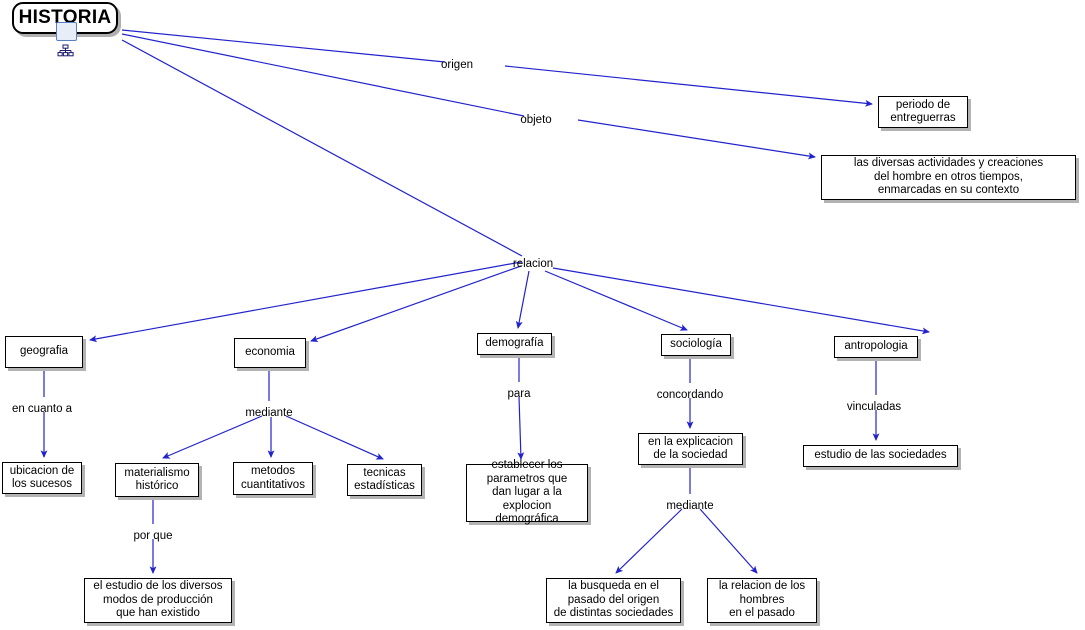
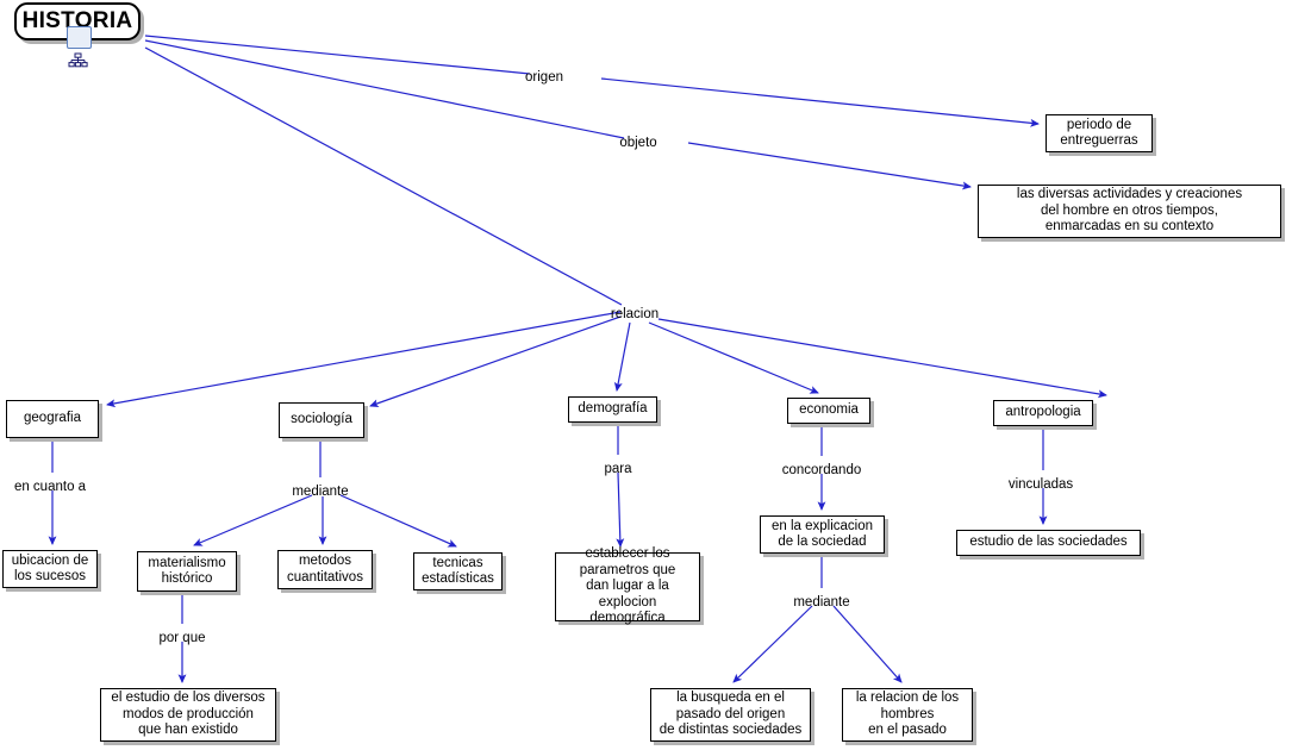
  HISTORIA
  periodo de
  entreguerras
  las diversas actividades y creaciones
  del hombre en otros tiempos,
  enmarcadas en su contexto
  geografia
- economia
+ sociología
  demografía
- sociología
+ economia
  antropologia
  ubicacion de
  los sucesos
  materialismo
  histórico
  metodos
  cuantitativos
  tecnicas
  estadísticas
  establecer los
  parametros que
  dan lugar a la
  explocion demográfica
  en la explicacion
  de la sociedad
  estudio de las sociedades
  el estudio de los diversos
  modos de producción
  que han existido
  la busqueda en el
  pasado del origen
  de distintas sociedades
  la relacion de los
  hombres
  en el pasado
  origen
  objeto
  relacion
  en cuanto a
  mediante
  para
  concordando
  vinculadas
  por que
  mediante
